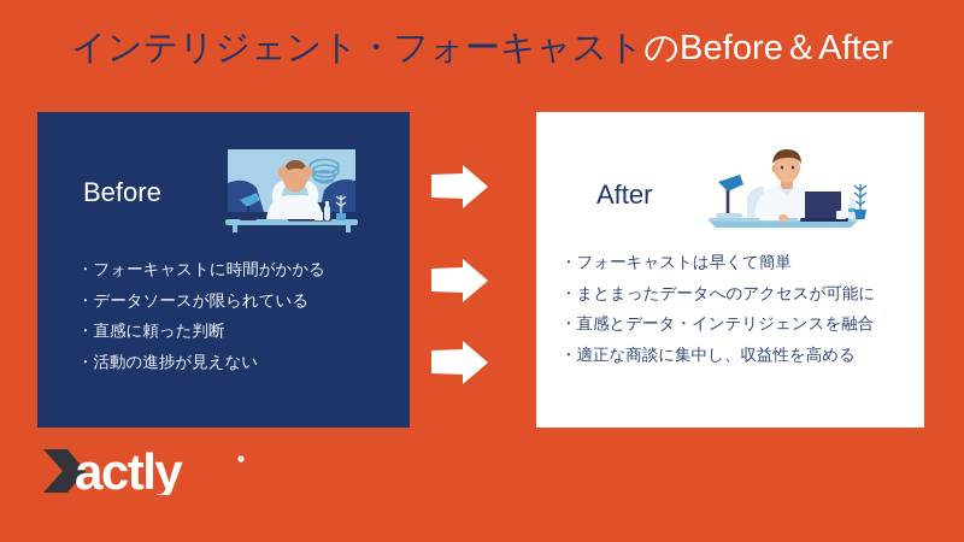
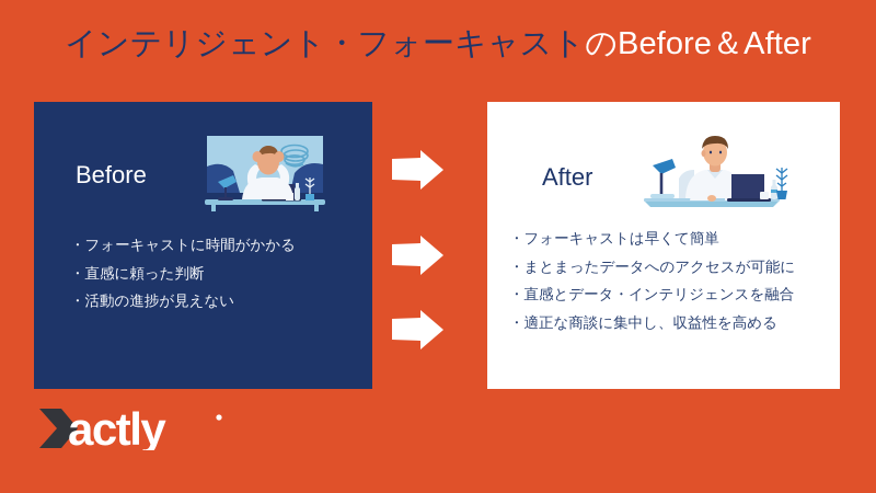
  インテリジェント・フォーキャストのBefore＆After
  Before
  ・フォーキャストに時間がかかる
- ・データソースが限られている
  ・直感に頼った判断
  ・活動の進捗が見えない
  After
  ・フォーキャストは早くて簡単
  ・まとまったデータへのアクセスが可能に
  ・直感とデータ・インテリジェンスを融合
  ・適正な商談に集中し、収益性を高める
  actly
